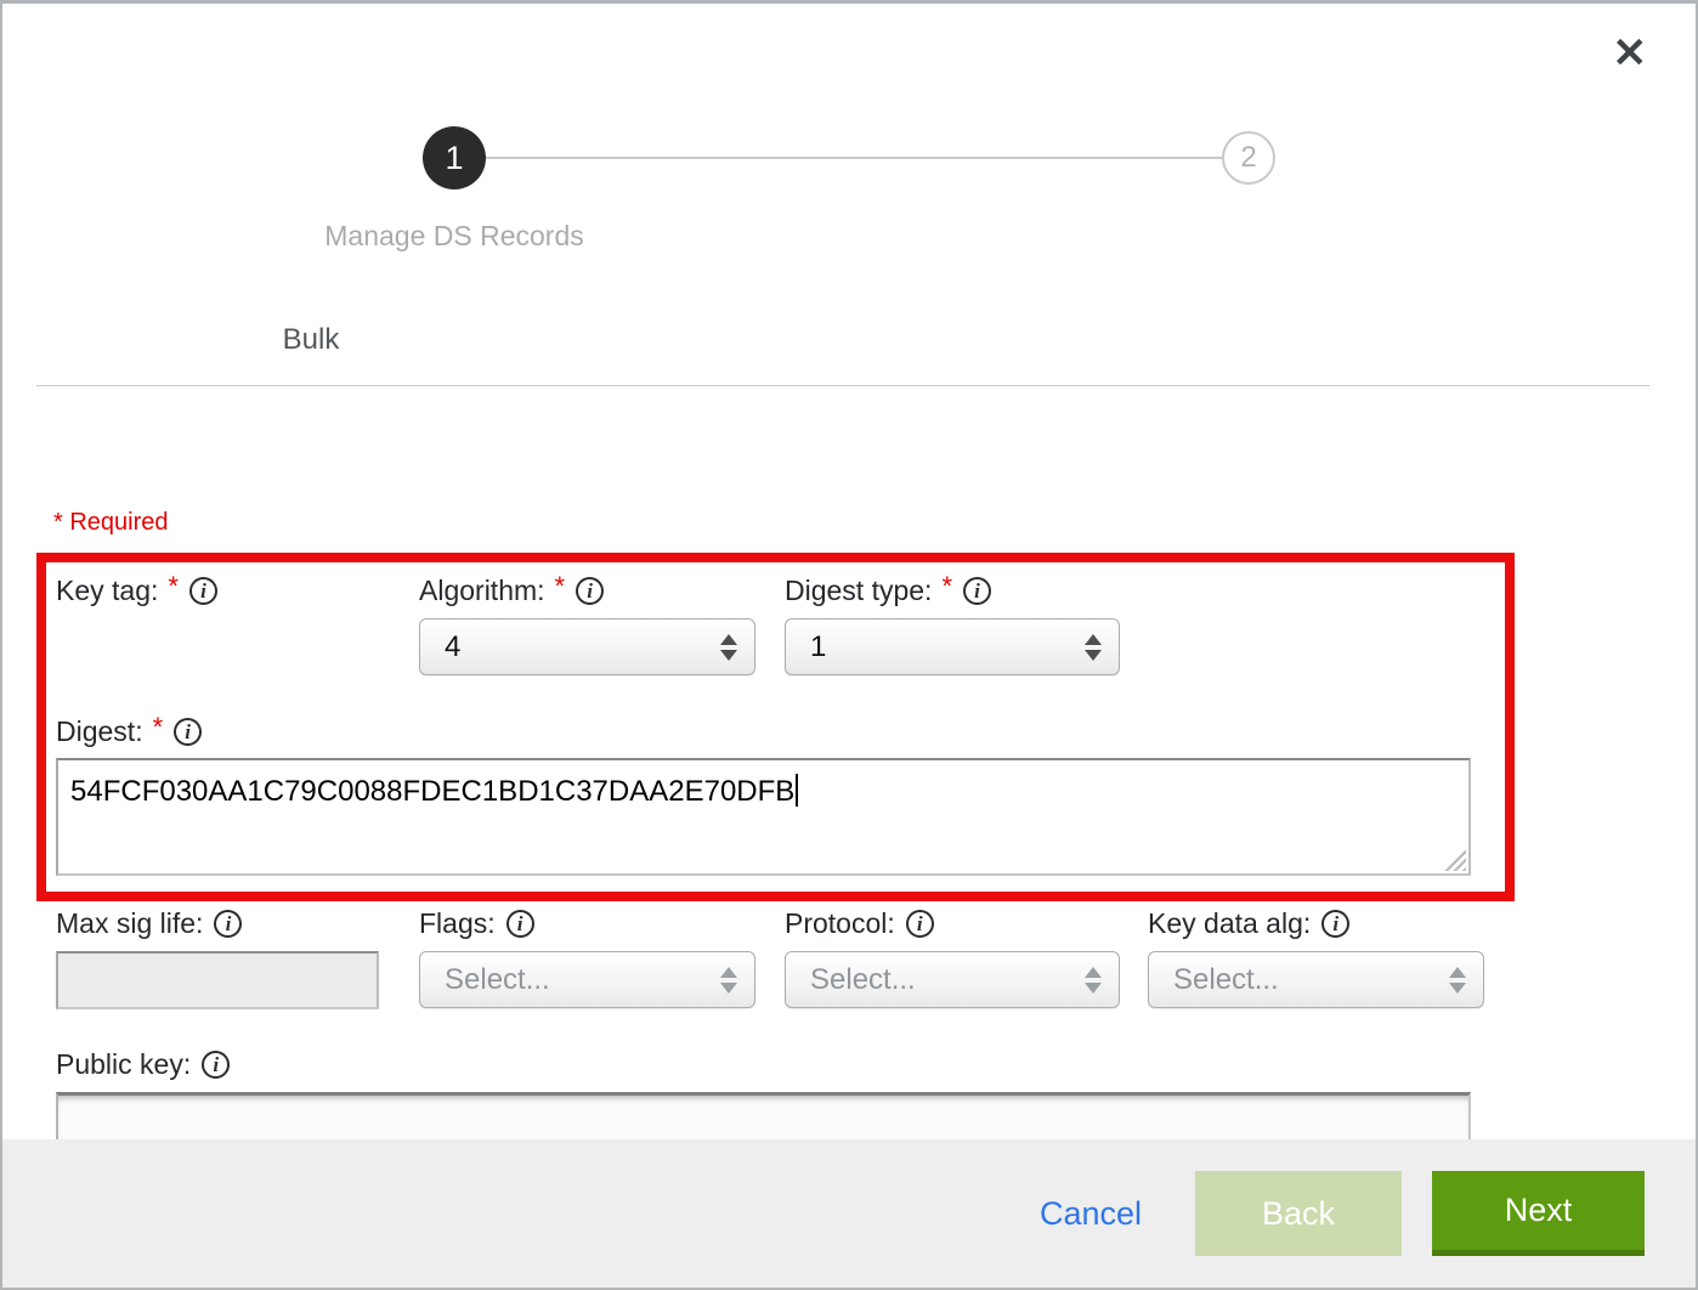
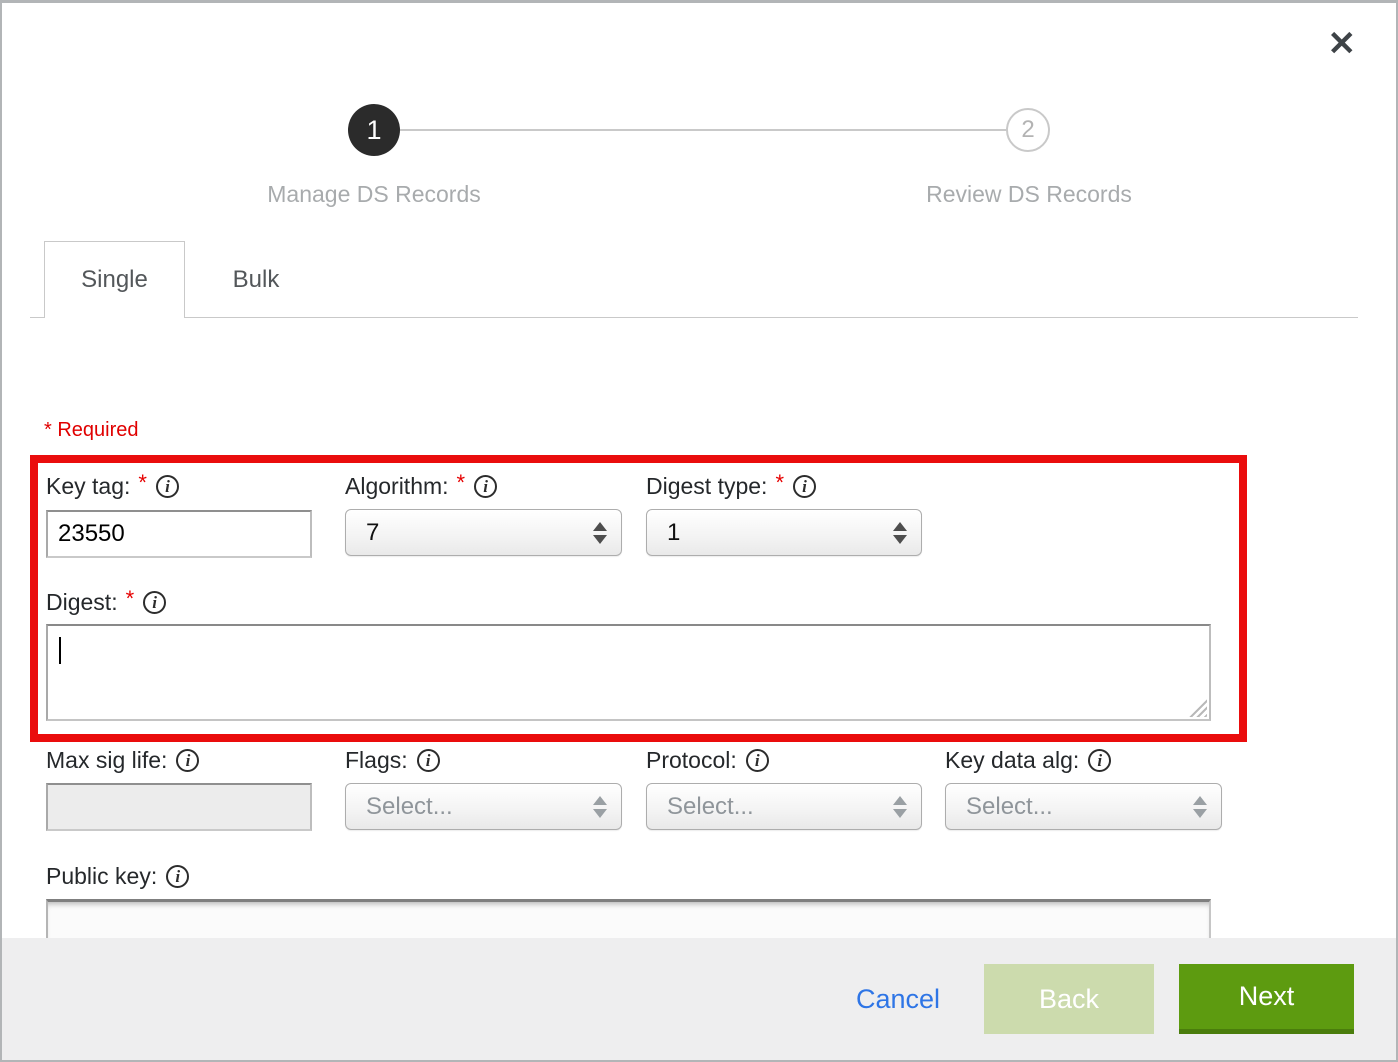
  ✕
  1
  2
  Manage DS Records
+ Review DS Records
+ Single
  Bulk
  * Required
  Key tag:
  *
  i
  Algorithm:
  *
  i
  Digest type:
  *
  i
+ 23550
- 4
+ 7
  1
  Digest:
  *
  i
- 54FCF030AA1C79C0088FDEC1BD1C37DAA2E70DFB
  Max sig life:
  i
  Flags:
  i
  Protocol:
  i
  Key data alg:
  i
  Select...
  Select...
  Select...
  Public key:
  i
  Cancel
  Back
  Next
